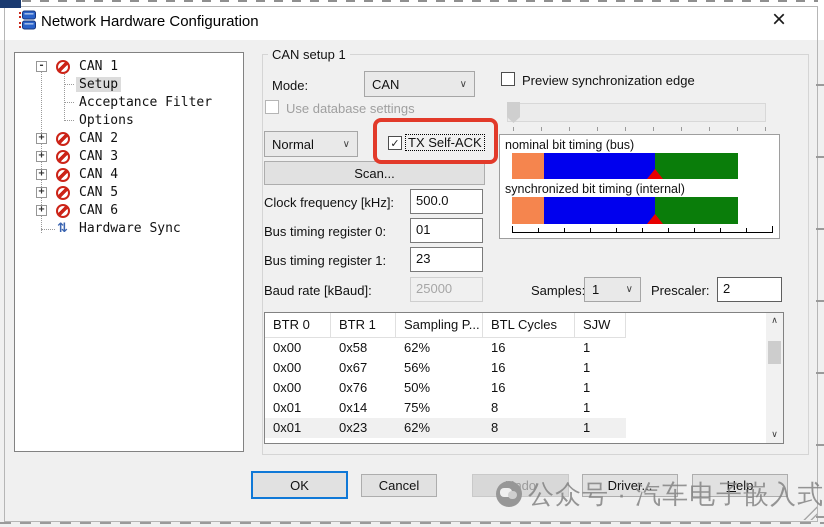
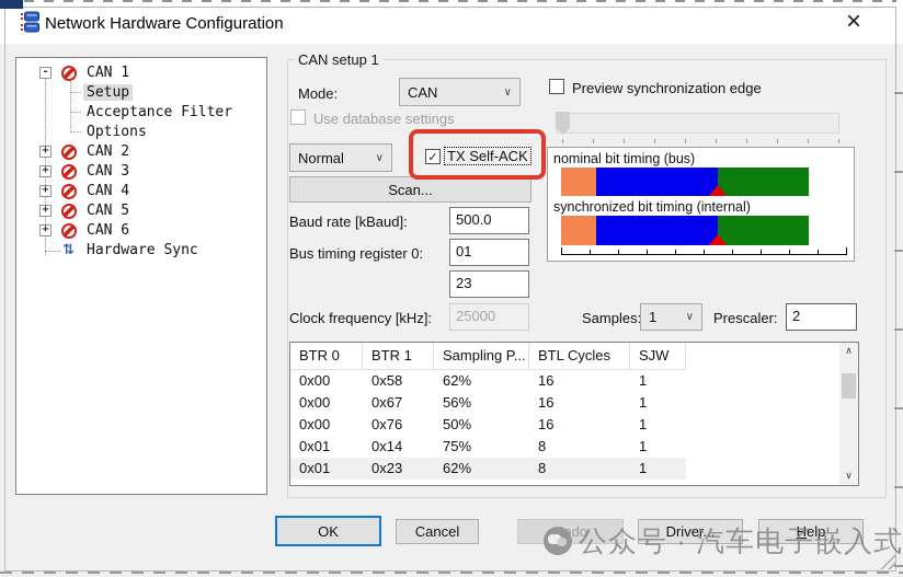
  Network Hardware Configuration
  ×
  -
  CAN 1
  Setup
  Acceptance Filter
  Options
  +
  CAN 2
  +
  CAN 3
  +
  CAN 4
  +
  CAN 5
  +
  CAN 6
  ⇅
  Hardware Sync
  CAN setup 1
  Mode:
  CAN
  ∨
  Preview synchronization edge
  Use database settings
  Normal
  ∨
  ✓
  TX Self-ACK
  nominal bit timing (bus)
  synchronized bit timing (internal)
  Scan...
- Clock frequency [kHz]:
+ Baud rate [kBaud]:
  500.0
  Bus timing register 0:
  01
- Bus timing register 1:
  23
- Baud rate [kBaud]:
+ Clock frequency [kHz]:
  25000
  Samples
  1
  ∨
  Prescaler:
  2
  BTR 0
  BTR 1
  Sampling P...
  BTL Cycles
  SJW
  0x00
  0x58
  62%
  16
  1
  0x00
  0x67
  56%
  16
  1
  0x00
  0x76
  50%
  16
  1
  0x01
  0x14
  75%
  8
  1
  0x01
  0x23
  62%
  8
  1
  ∧
  ∨
  OK
  Cancel
  Driver...
  H
  elp
  公众号 · 汽车电子嵌入式
